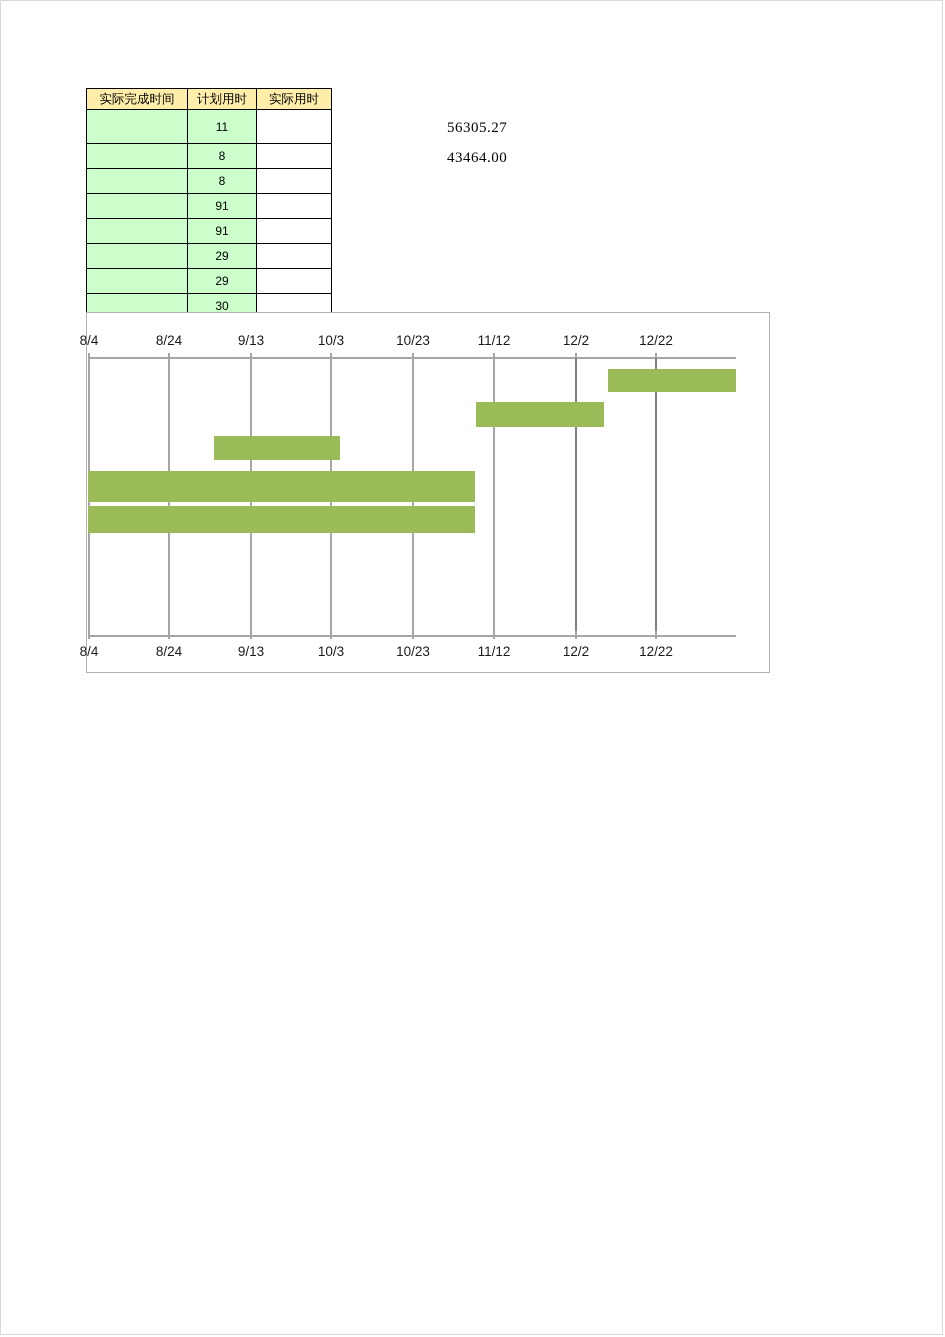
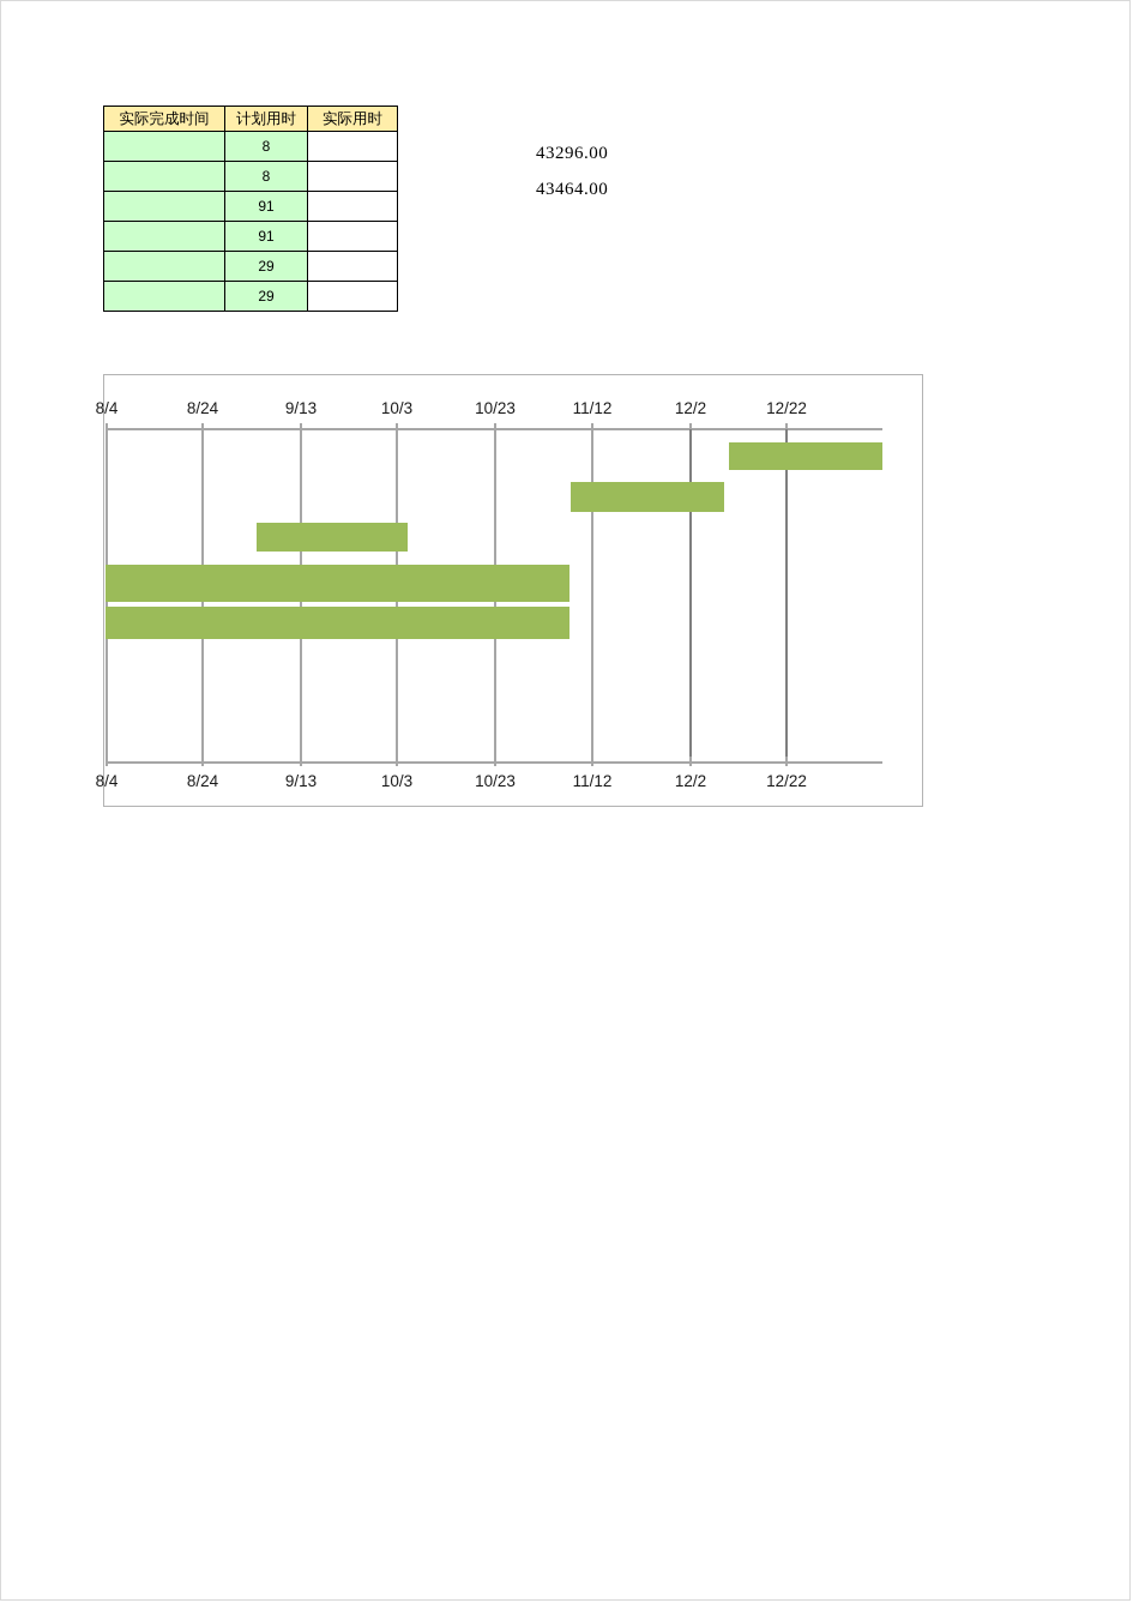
  实际完成时间	计划用时	实际用时
- 	11
  	8
  	8
  	91
  	91
  	29
  	29
- 	30
- 56305.27
+ 43296.00
  43464.00
  8/4
  8/24
  9/13
  10/3
  10/23
  11/12
  12/2
  12/22
  8/4
  8/24
  9/13
  10/3
  10/23
  11/12
  12/2
  12/22
